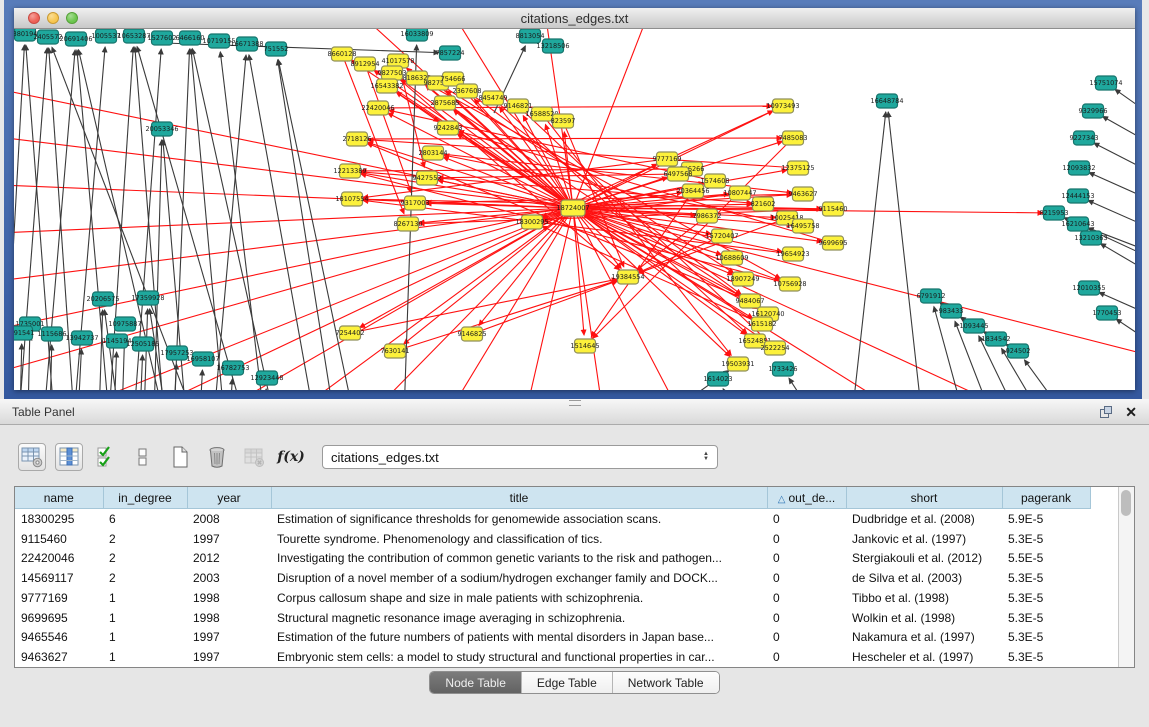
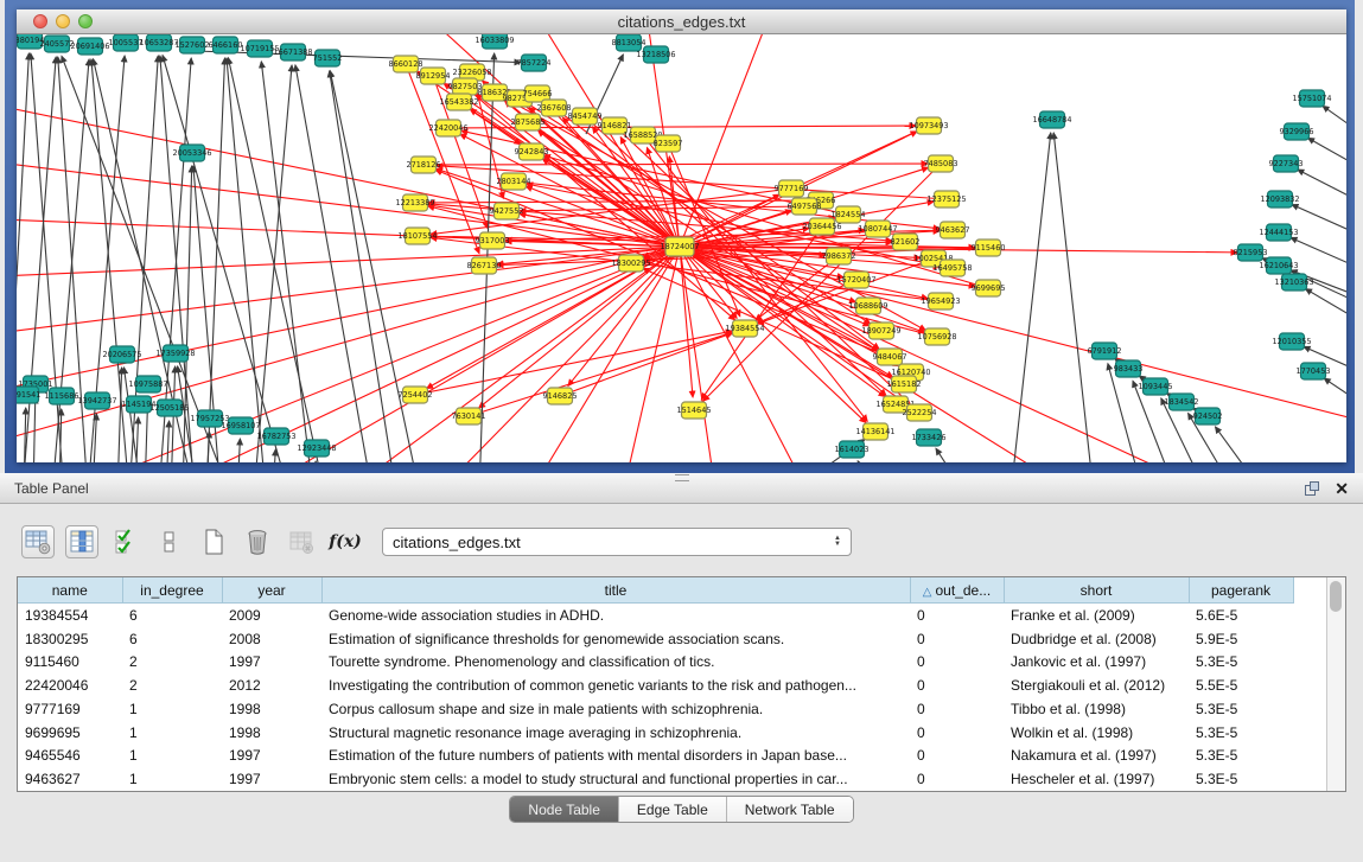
  citations_edges.txt
  18724007
  8660128
  8912954
- 41017578
+ 23226058
  9827503
  16543382
  22420046
  2718126
  12213389
  18107554
  818632
  754666
  2367608
  2875685
  8454749
  9146821
  2803144
  9427552
  9317003
  8267130
  1658852
  823597
  10973493
  7485083
  9777169
  6497568
  12375125
- 1574608
+ 1824554
  20364456
  10807447
  821602
  9463627
  7986372
  9115460
  10025418
  16495758
  15720407
  9699695
  10688609
  19654923
  18907249
  10756928
  19384554
  9484067
  16120740
  1615182
  165248
  2522254
- 19503931
+ 14136141
  18300295
  1514645
  7254402
  7630141
  9146825
  380194
  2405572
  20691406
  1005537
  10653287
  1527602
  6466160
  10719155
  16671388
  751552
  16033809
  7857224
  8813054
  13218506
  16648784
  15751074
  9329966
  9227343
  12093832
  12444153
  8215953
  16210643
  13210363
  12010355
  1770453
  6791912
  983433
  1093445
  1834542
  924502
  1733426
  1614023
  1735001
  91541
  1115686
  20206575
  17359928
  10975887
  13942737
  1145194
  12505185
  17957253
  16958107
  16782753
  12923448
  Table Panel
  ✕
  f(x)
  citations_edges.txt
  name	in_degree	year	title	△ out_de...	short	pagerank
+ 19384554	6	2009	Genome-wide association studies in ADHD.	0	Franke et al. (2009)	5.6E-5
  18300295	6	2008	Estimation of significance thresholds for genomewide association scans.	0	Dudbridge et al. (2008)	5.9E-5
  9115460	2	1997	Tourette syndrome. Phenomenology and classification of tics.	0	Jankovic et al. (1997)	5.3E-5
  22420046	2	2012	Investigating the contribution of common genetic variants to the risk and pathogen...	0	Stergiakouli et al. (2012)	5.5E-5
- 14569117	2	2003	Disruption of a novel member of a sodium/hydrogen exchanger family and DOCK...	0	de Silva et al. (2003)	5.3E-5
  9777169	1	1998	Corpus callosum shape and size in male patients with schizophrenia.	0	Tibbo et al. (1998)	5.3E-5
  9699695	1	1998	Structural magnetic resonance image averaging in schizophrenia.	0	Wolkin et al. (1998)	5.3E-5
  9465546	1	1997	Estimation of the future numbers of patients with mental disorders in Japan base...	0	Nakamura et al. (1997)	5.3E-5
  9463627	1	1997	Embryonic stem cells: a model to study structural and functional properties in car...	0	Hescheler et al. (1997)	5.3E-5
  Node Table
  Edge Table
  Network Table
